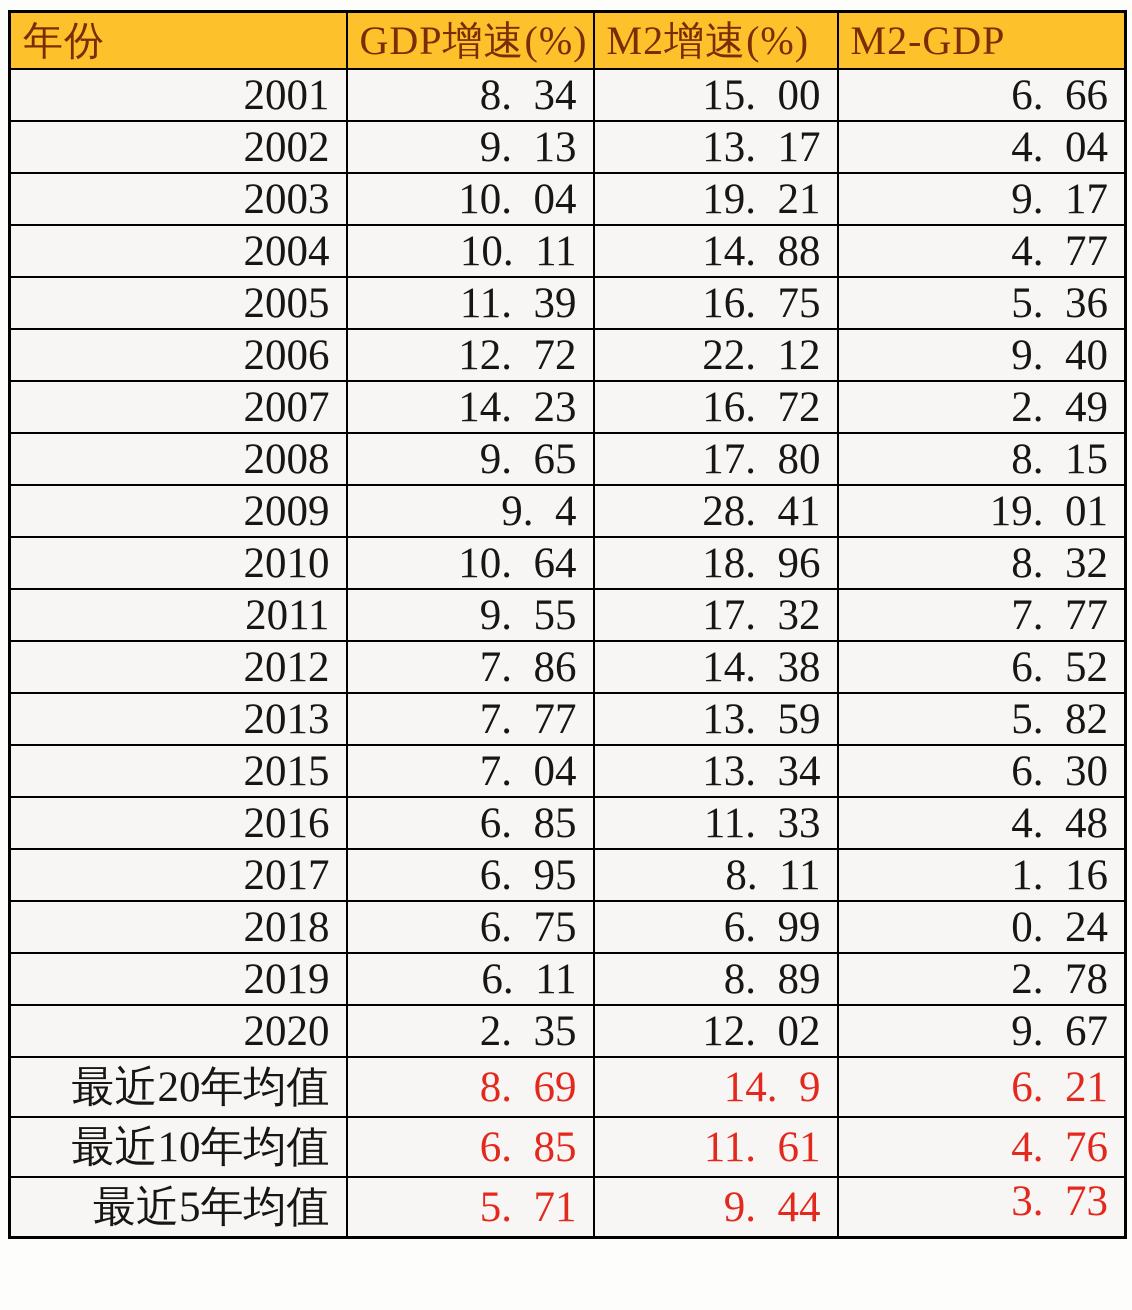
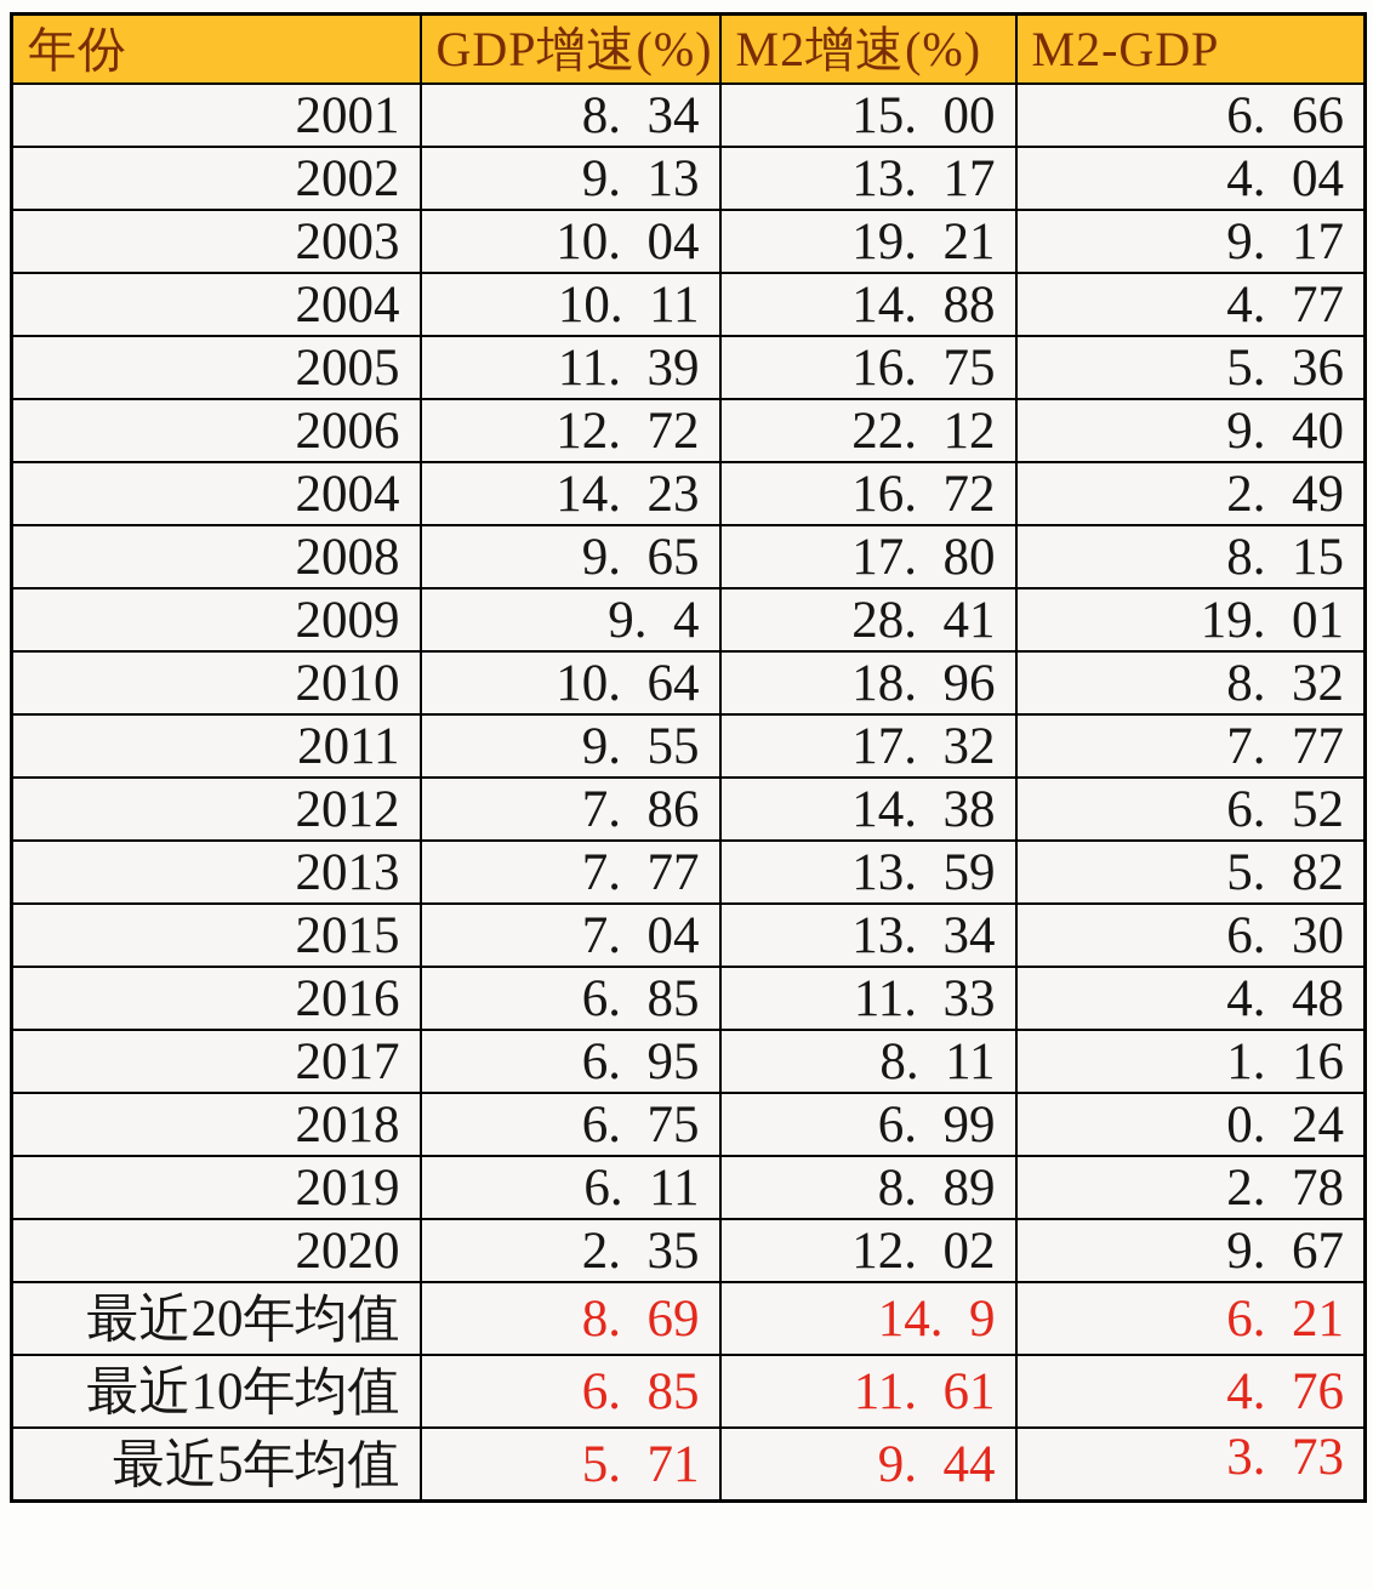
  年份	GDP增速(%)	M2增速(%)	M2-GDP
  2001	8. 34	15. 00	6. 66
  2002	9. 13	13. 17	4. 04
  2003	10. 04	19. 21	9. 17
  2004	10. 11	14. 88	4. 77
  2005	11. 39	16. 75	5. 36
  2006	12. 72	22. 12	9. 40
- 2007	14. 23	16. 72	2. 49
+ 2004	14. 23	16. 72	2. 49
  2008	9. 65	17. 80	8. 15
  2009	9. 4	28. 41	19. 01
  2010	10. 64	18. 96	8. 32
  2011	9. 55	17. 32	7. 77
  2012	7. 86	14. 38	6. 52
  2013	7. 77	13. 59	5. 82
  2015	7. 04	13. 34	6. 30
  2016	6. 85	11. 33	4. 48
  2017	6. 95	8. 11	1. 16
  2018	6. 75	6. 99	0. 24
  2019	6. 11	8. 89	2. 78
  2020	2. 35	12. 02	9. 67
  最近20年均值	8. 69	14. 9	6. 21
  最近10年均值	6. 85	11. 61	4. 76
  最近5年均值	5. 71	9. 44	3. 73
